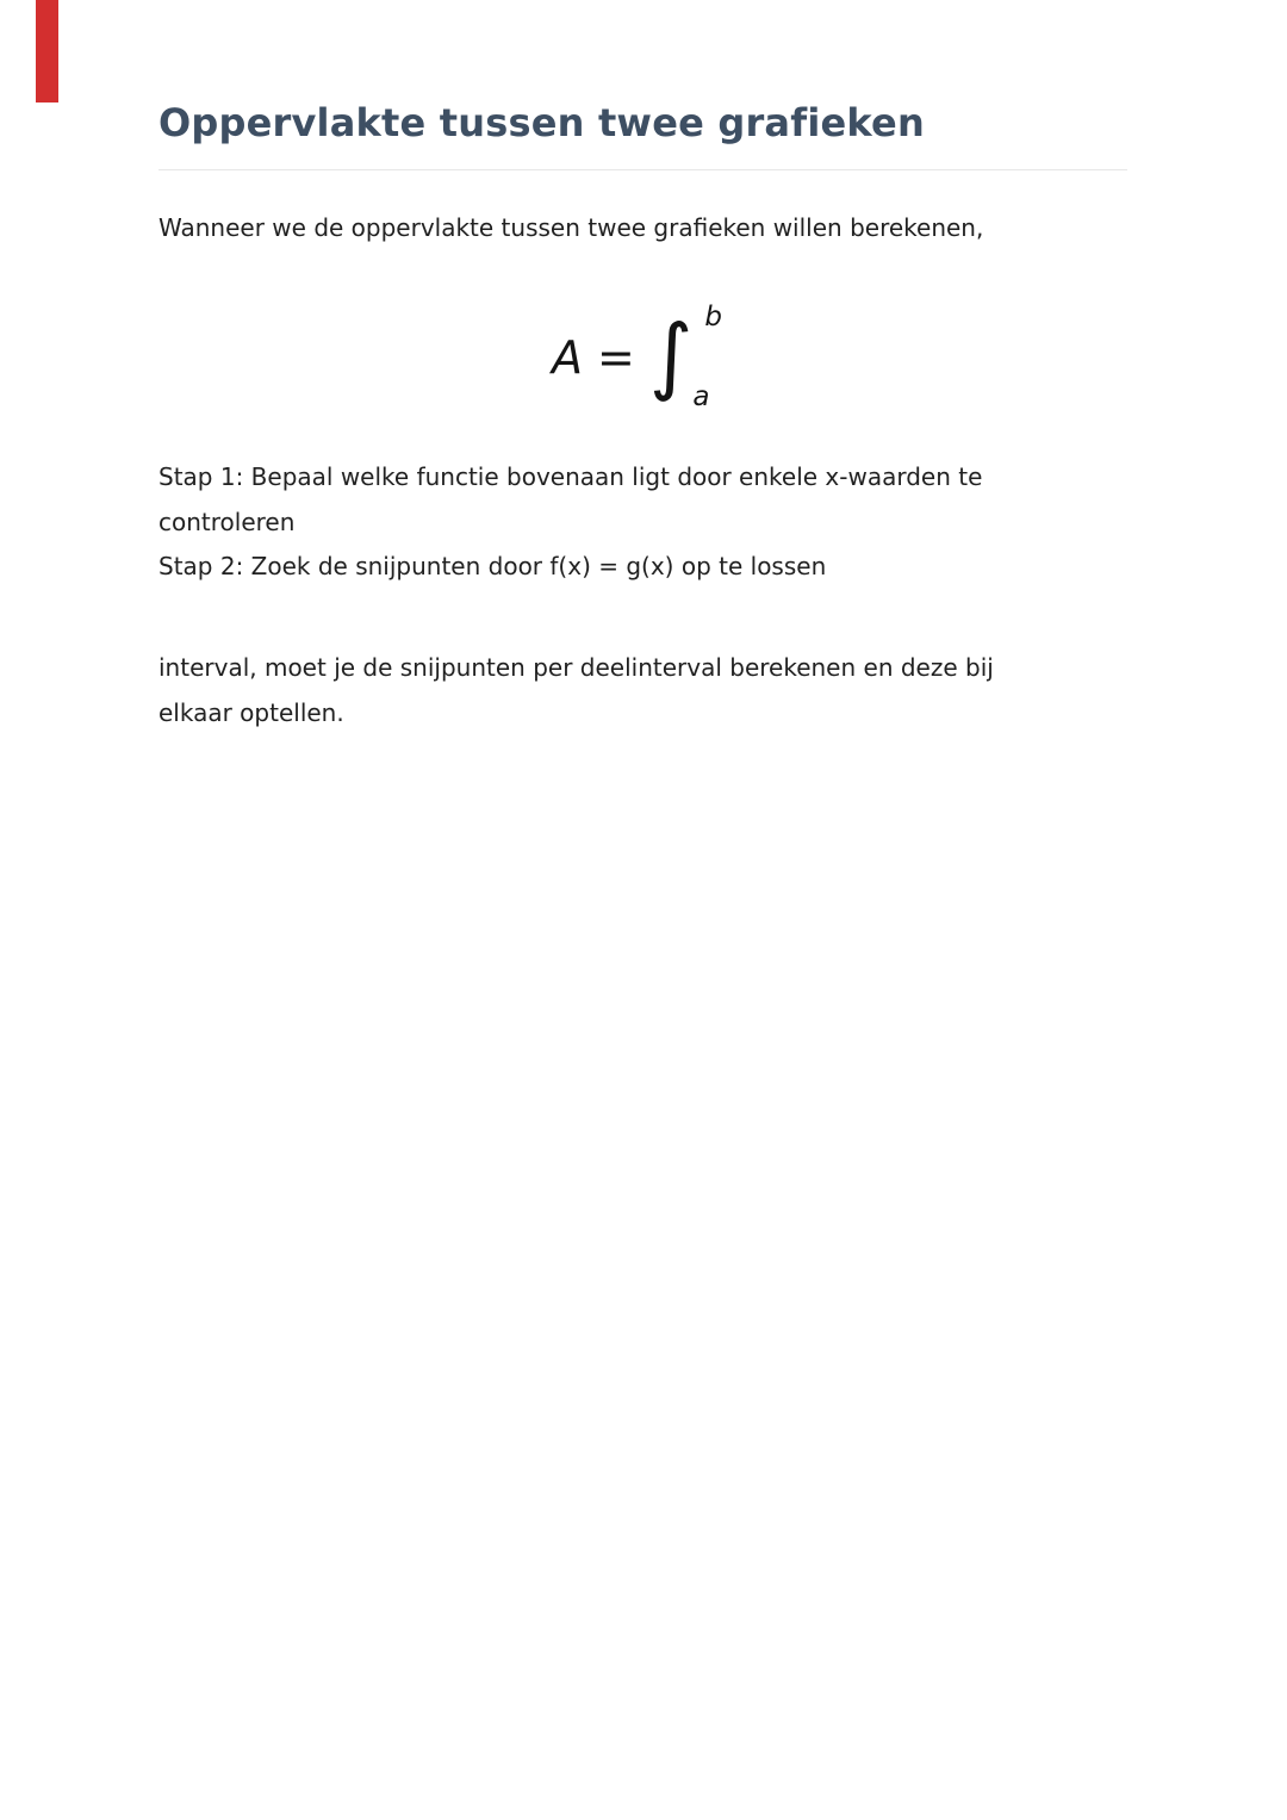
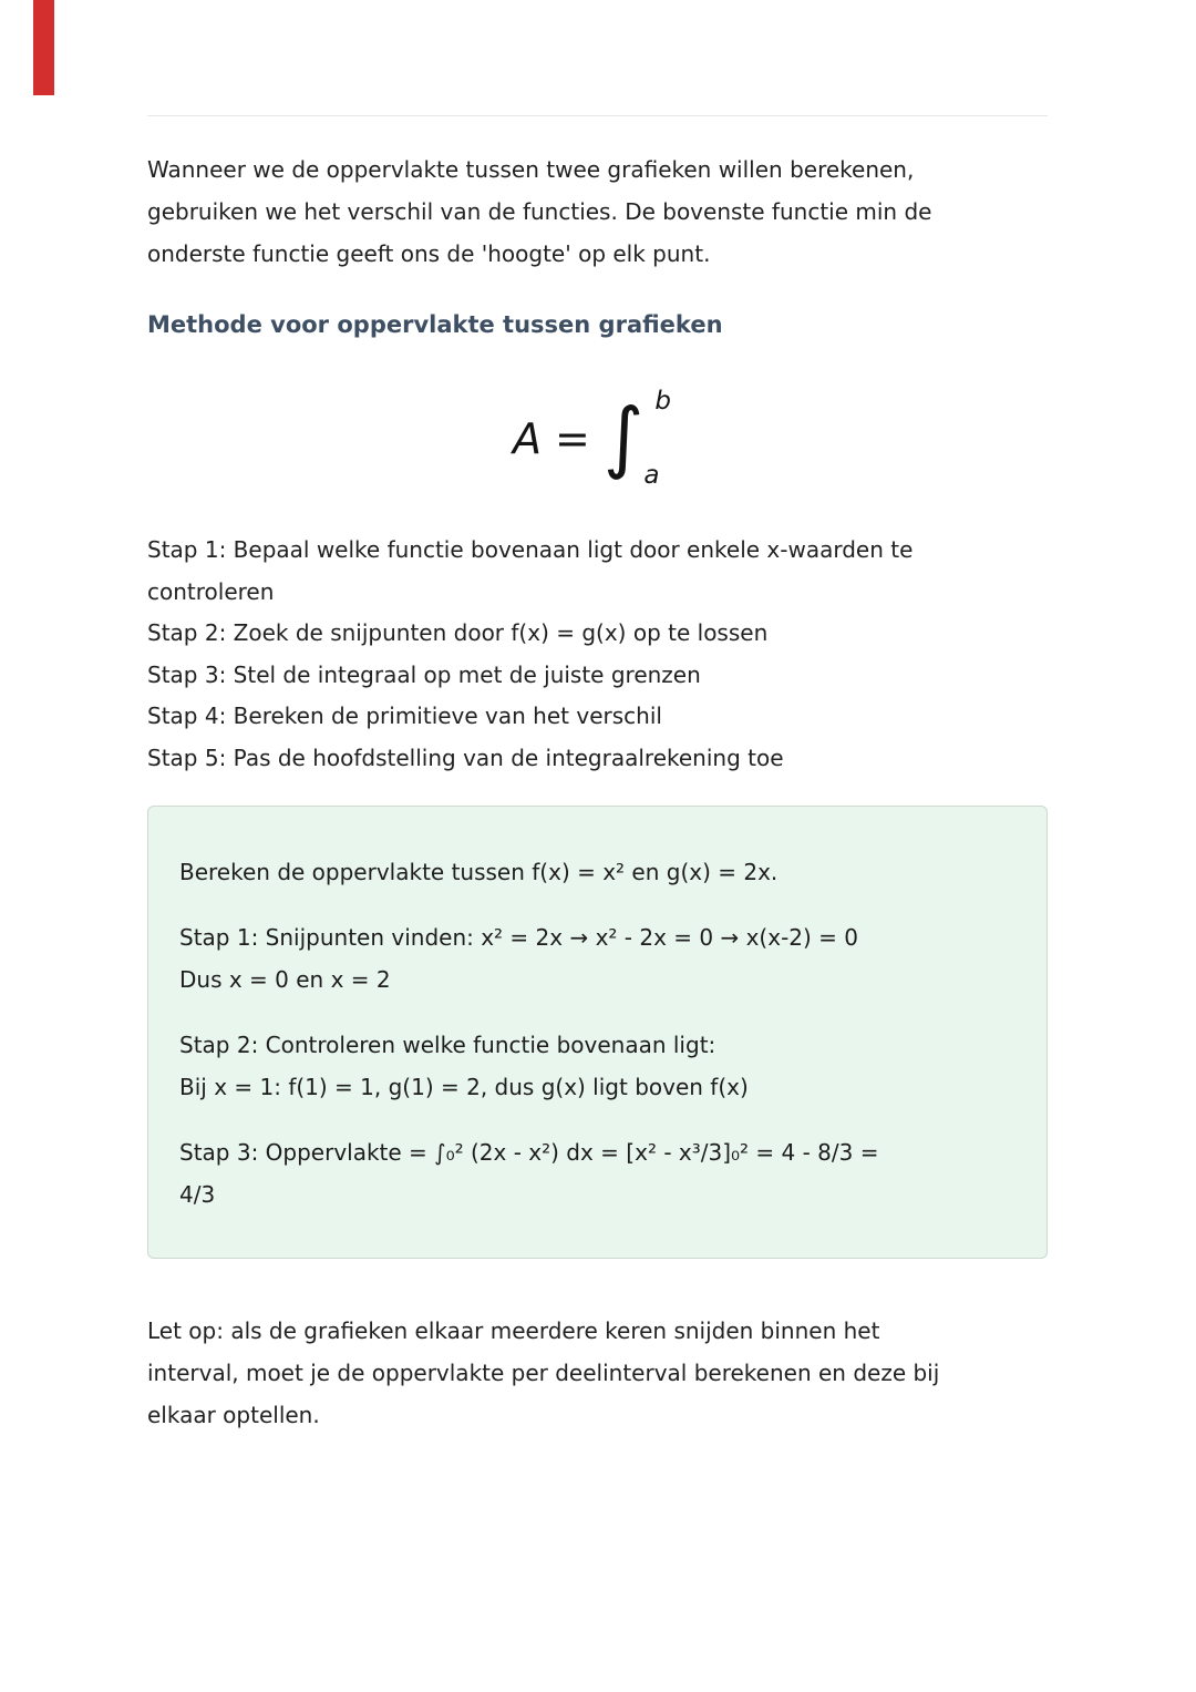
- Oppervlakte tussen twee grafieken
  Wanneer we de oppervlakte tussen twee grafieken willen berekenen,
+ gebruiken we het verschil van de functies. De bovenste functie min de
+ onderste functie geeft ons de 'hoogte' op elk punt.
+ Methode voor oppervlakte tussen grafieken
  A =
  ∫
  b
  a
  Stap 1: Bepaal welke functie bovenaan ligt door enkele x-waarden te
  controleren
  Stap 2: Zoek de snijpunten door f(x) = g(x) op te lossen
+ Stap 3: Stel de integraal op met de juiste grenzen
+ Stap 4: Bereken de primitieve van het verschil
+ Stap 5: Pas de hoofdstelling van de integraalrekening toe
+ Bereken de oppervlakte tussen f(x) = x² en g(x) = 2x.
+ Stap 1: Snijpunten vinden: x² = 2x → x² - 2x = 0 → x(x-2) = 0
+ Dus x = 0 en x = 2
+ Stap 2: Controleren welke functie bovenaan ligt:
+ Bij x = 1: f(1) = 1, g(1) = 2, dus g(x) ligt boven f(x)
+ Stap 3: Oppervlakte = ∫₀² (2x - x²) dx = [x² - x³/3]₀² = 4 - 8/3 =
+ 4/3
+ Let op: als de grafieken elkaar meerdere keren snijden binnen het
- interval, moet je de snijpunten per deelinterval berekenen en deze bij
+ interval, moet je de oppervlakte per deelinterval berekenen en deze bij
  elkaar optellen.
